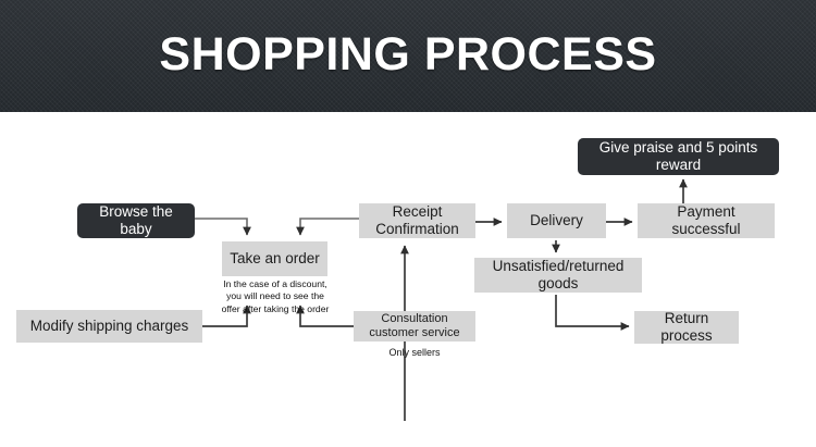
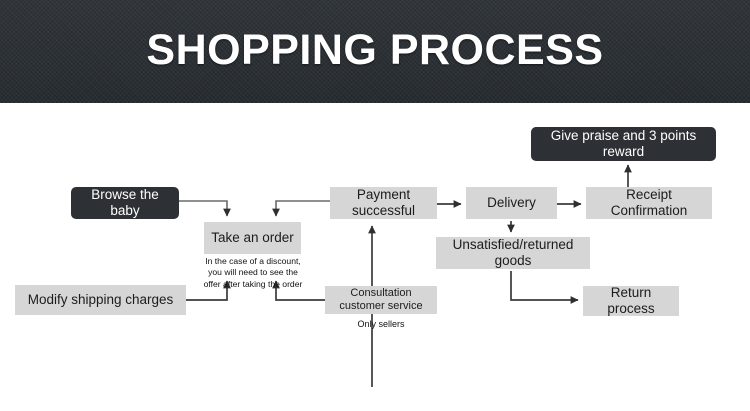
  SHOPPING PROCESS
  Browse the baby
  Take an order
  In the case of a discount,
  you will need to see the
  offer after taking the order
  Modify shipping charges
- Receipt Confirmation
+ Payment successful
  Consultation customer service
  Only sellers
  Delivery
  Unsatisfied/returned goods
- Payment successful
+ Receipt Confirmation
- Give praise and 5 points reward
+ Give praise and 3 points reward
  Return process
